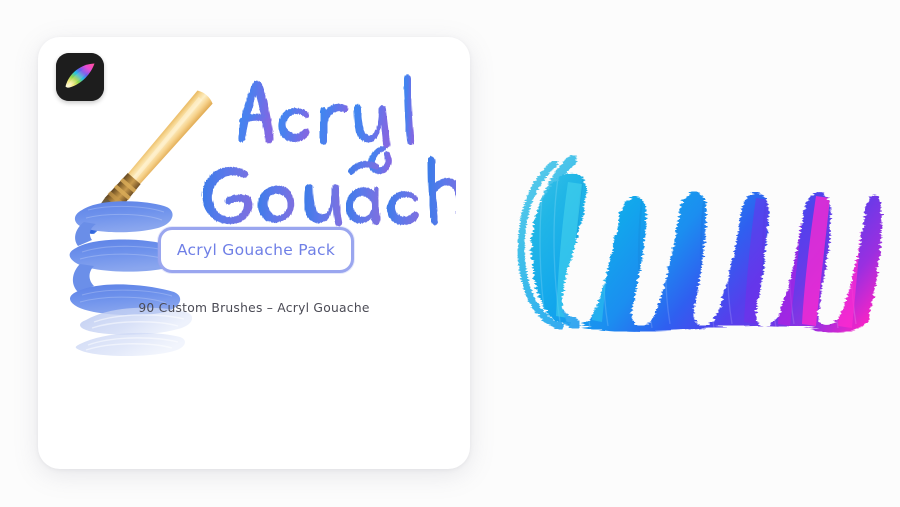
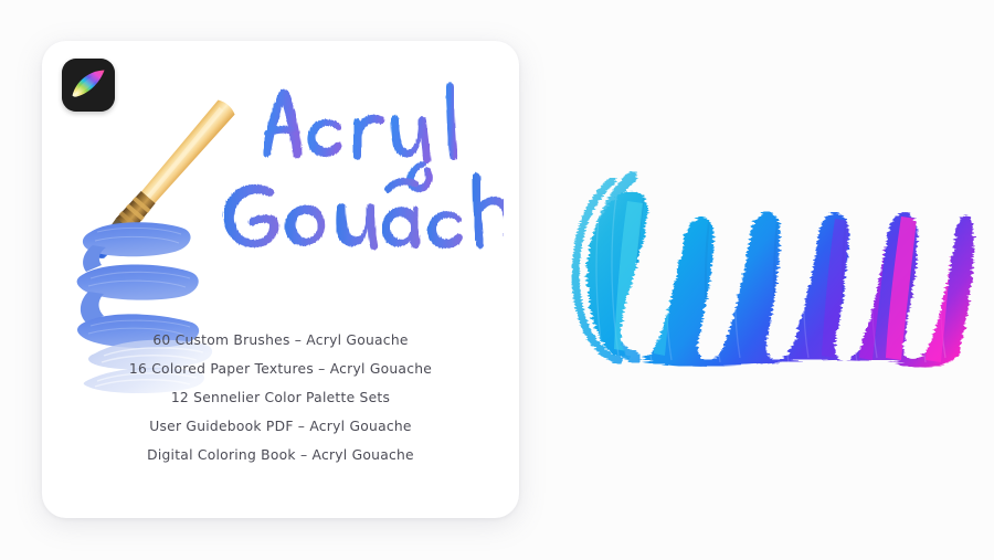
- Acryl Gouache Pack
- 90 Custom Brushes – Acryl Gouache
+ 60 Custom Brushes – Acryl Gouache
+ 16 Colored Paper Textures – Acryl Gouache
+ 12 Sennelier Color Palette Sets
+ User Guidebook PDF – Acryl Gouache
+ Digital Coloring Book – Acryl Gouache
